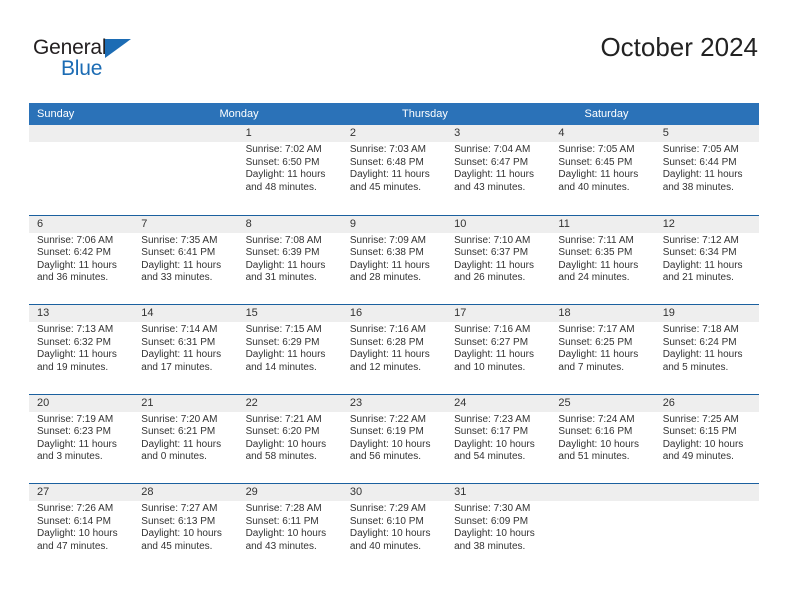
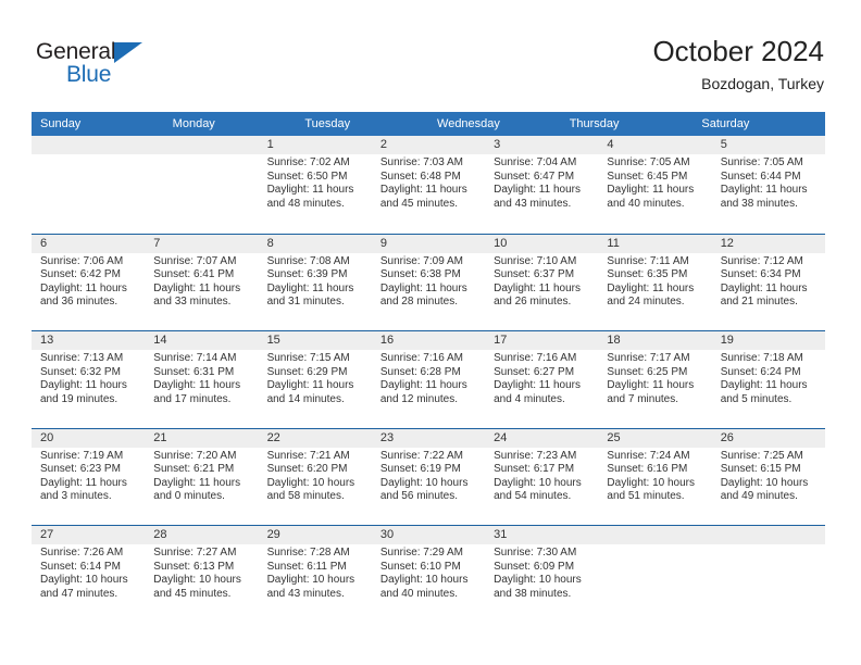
  General
  Blue
  October 2024
+ Bozdogan, Turkey
  Sunday
  Monday
+ Tuesday
+ Wednesday
  Thursday
  Saturday
  1
  Sunrise: 7:02 AM
  Sunset: 6:50 PM
  Daylight: 11 hours
  and 48 minutes.
  2
  Sunrise: 7:03 AM
  Sunset: 6:48 PM
  Daylight: 11 hours
  and 45 minutes.
  3
  Sunrise: 7:04 AM
  Sunset: 6:47 PM
  Daylight: 11 hours
  and 43 minutes.
  4
  Sunrise: 7:05 AM
  Sunset: 6:45 PM
  Daylight: 11 hours
  and 40 minutes.
  5
  Sunrise: 7:05 AM
  Sunset: 6:44 PM
  Daylight: 11 hours
  and 38 minutes.
  6
  Sunrise: 7:06 AM
  Sunset: 6:42 PM
  Daylight: 11 hours
  and 36 minutes.
  7
- Sunrise: 7:35 AM
+ Sunrise: 7:07 AM
  Sunset: 6:41 PM
  Daylight: 11 hours
  and 33 minutes.
  8
  Sunrise: 7:08 AM
  Sunset: 6:39 PM
  Daylight: 11 hours
  and 31 minutes.
  9
  Sunrise: 7:09 AM
  Sunset: 6:38 PM
  Daylight: 11 hours
  and 28 minutes.
  10
  Sunrise: 7:10 AM
  Sunset: 6:37 PM
  Daylight: 11 hours
  and 26 minutes.
  11
  Sunrise: 7:11 AM
  Sunset: 6:35 PM
  Daylight: 11 hours
  and 24 minutes.
  12
  Sunrise: 7:12 AM
  Sunset: 6:34 PM
  Daylight: 11 hours
  and 21 minutes.
  13
  Sunrise: 7:13 AM
  Sunset: 6:32 PM
  Daylight: 11 hours
  and 19 minutes.
  14
  Sunrise: 7:14 AM
  Sunset: 6:31 PM
  Daylight: 11 hours
  and 17 minutes.
  15
  Sunrise: 7:15 AM
  Sunset: 6:29 PM
  Daylight: 11 hours
  and 14 minutes.
  16
  Sunrise: 7:16 AM
  Sunset: 6:28 PM
  Daylight: 11 hours
  and 12 minutes.
  17
  Sunrise: 7:16 AM
  Sunset: 6:27 PM
  Daylight: 11 hours
- and 10 minutes.
+ and 4 minutes.
  18
  Sunrise: 7:17 AM
  Sunset: 6:25 PM
  Daylight: 11 hours
  and 7 minutes.
  19
  Sunrise: 7:18 AM
  Sunset: 6:24 PM
  Daylight: 11 hours
  and 5 minutes.
  20
  Sunrise: 7:19 AM
  Sunset: 6:23 PM
  Daylight: 11 hours
  and 3 minutes.
  21
  Sunrise: 7:20 AM
  Sunset: 6:21 PM
  Daylight: 11 hours
  and 0 minutes.
  22
  Sunrise: 7:21 AM
  Sunset: 6:20 PM
  Daylight: 10 hours
  and 58 minutes.
  23
  Sunrise: 7:22 AM
  Sunset: 6:19 PM
  Daylight: 10 hours
  and 56 minutes.
  24
  Sunrise: 7:23 AM
  Sunset: 6:17 PM
  Daylight: 10 hours
  and 54 minutes.
  25
  Sunrise: 7:24 AM
  Sunset: 6:16 PM
  Daylight: 10 hours
  and 51 minutes.
  26
  Sunrise: 7:25 AM
  Sunset: 6:15 PM
  Daylight: 10 hours
  and 49 minutes.
  27
  Sunrise: 7:26 AM
  Sunset: 6:14 PM
  Daylight: 10 hours
  and 47 minutes.
  28
  Sunrise: 7:27 AM
  Sunset: 6:13 PM
  Daylight: 10 hours
  and 45 minutes.
  29
  Sunrise: 7:28 AM
  Sunset: 6:11 PM
  Daylight: 10 hours
  and 43 minutes.
  30
  Sunrise: 7:29 AM
  Sunset: 6:10 PM
  Daylight: 10 hours
  and 40 minutes.
  31
  Sunrise: 7:30 AM
  Sunset: 6:09 PM
  Daylight: 10 hours
  and 38 minutes.
